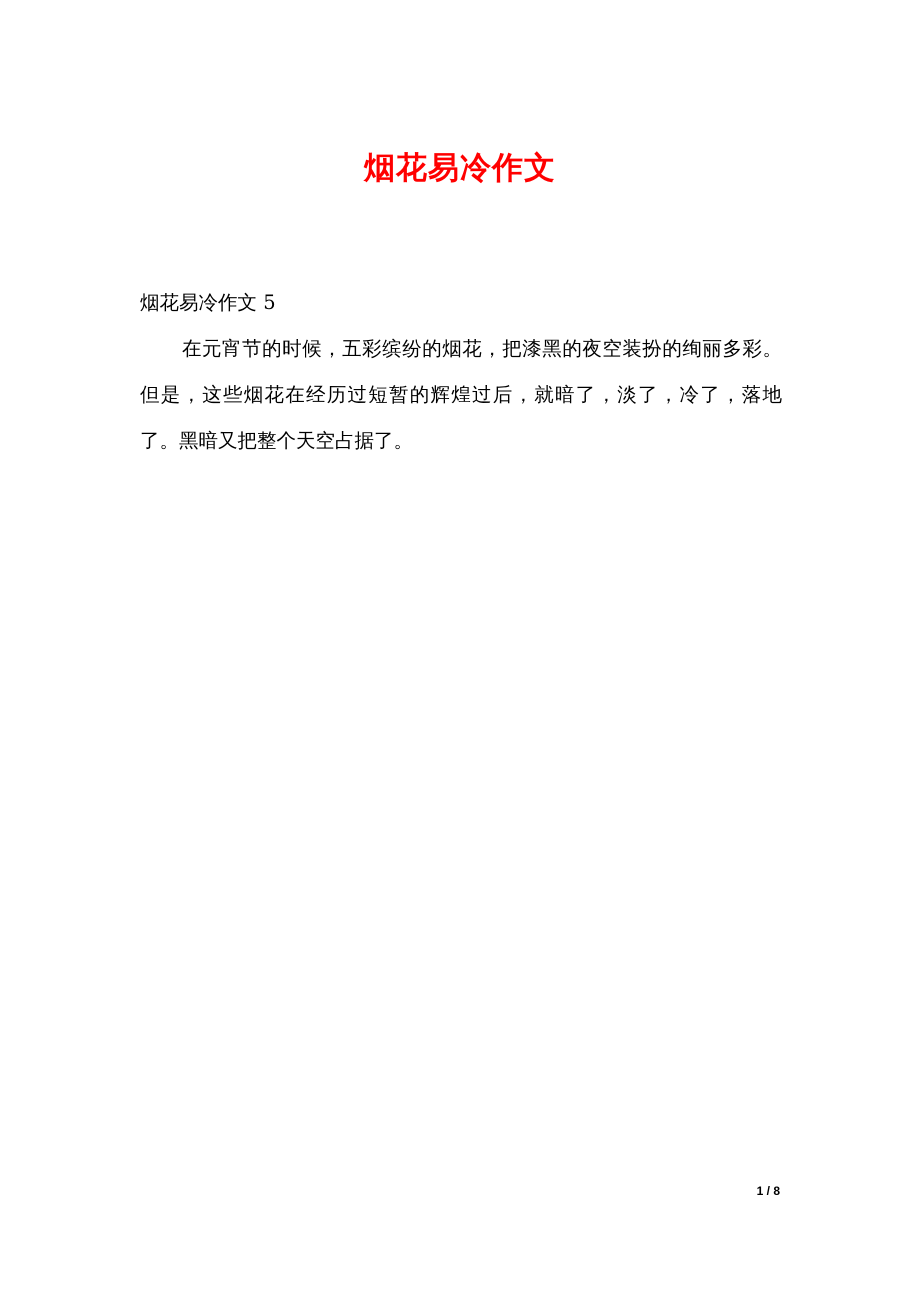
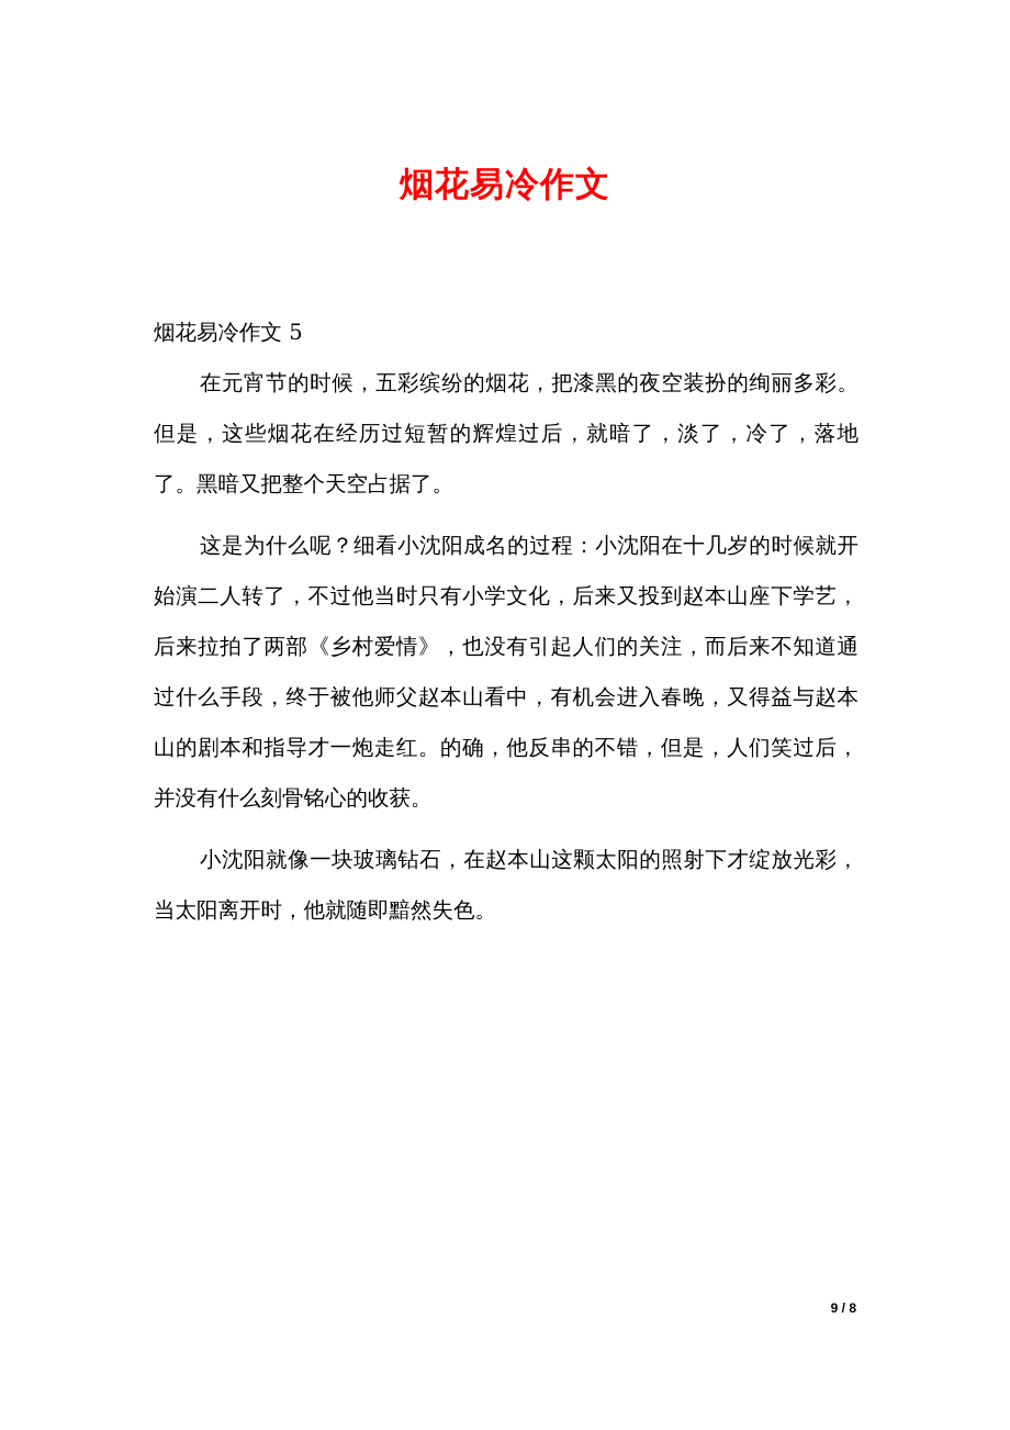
  烟花易冷作文
  烟花易冷作文 5
  在元宵节的时候，五彩缤纷的烟花，把漆黑的夜空装扮的绚丽多彩。但是，这些烟花在经历过短暂的辉煌过后，就暗了，淡了，冷了，落地了。黑暗又把整个天空占据了。
+ 这是为什么呢？细看小沈阳成名的过程：小沈阳在十几岁的时候就开始演二人转了，不过他当时只有小学文化，后来又投到赵本山座下学艺，后来拉拍了两部《乡村爱情》，也没有引起人们的关注，而后来不知道通过什么手段，终于被他师父赵本山看中，有机会进入春晚，又得益与赵本山的剧本和指导才一炮走红。的确，他反串的不错，但是，人们笑过后，并没有什么刻骨铭心的收获。
+ 小沈阳就像一块玻璃钻石，在赵本山这颗太阳的照射下才绽放光彩，当太阳离开时，他就随即黯然失色。
- 1 / 8
+ 9 / 8
